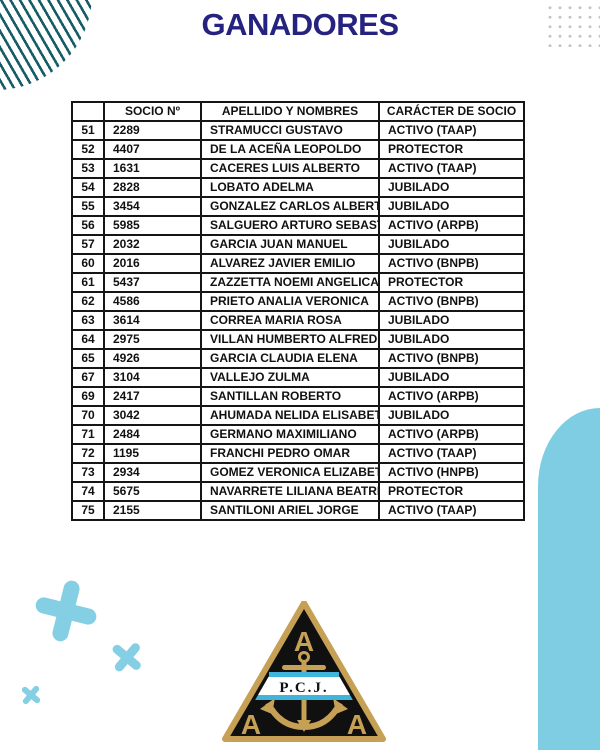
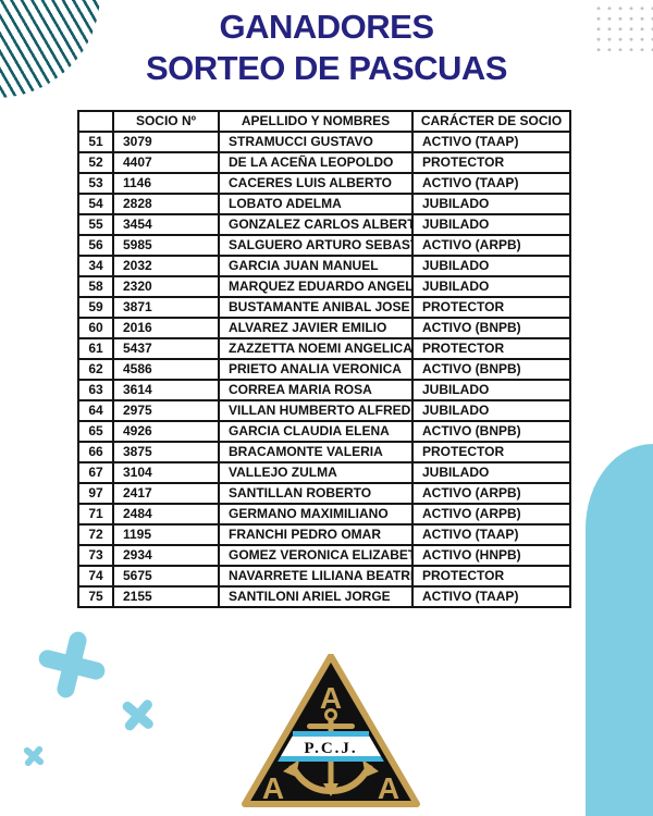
  GANADORES
+ SORTEO DE PASCUAS
  	SOCIO Nº	APELLIDO Y NOMBRES	CARÁCTER DE SOCIO
- 51	2289	STRAMUCCI GUSTAVO	ACTIVO (TAAP)
+ 51	3079	STRAMUCCI GUSTAVO	ACTIVO (TAAP)
  52	4407	DE LA ACEÑA LEOPOLDO	PROTECTOR
- 53	1631	CACERES LUIS ALBERTO	ACTIVO (TAAP)
+ 53	1146	CACERES LUIS ALBERTO	ACTIVO (TAAP)
  54	2828	LOBATO ADELMA	JUBILADO
  55	3454	GONZALEZ CARLOS ALBERT	JUBILADO
  56	5985	SALGUERO ARTURO SEBAS	ACTIVO (ARPB)
- 57	2032	GARCIA JUAN MANUEL	JUBILADO
+ 34	2032	GARCIA JUAN MANUEL	JUBILADO
+ 58	2320	MARQUEZ EDUARDO ANGEL	JUBILADO
+ 59	3871	BUSTAMANTE ANIBAL JOSE	PROTECTOR
  60	2016	ALVAREZ JAVIER EMILIO	ACTIVO (BNPB)
  61	5437	ZAZZETTA NOEMI ANGELICA	PROTECTOR
  62	4586	PRIETO ANALIA VERONICA	ACTIVO (BNPB)
  63	3614	CORREA MARIA ROSA	JUBILADO
  64	2975	VILLAN HUMBERTO ALFRED	JUBILADO
  65	4926	GARCIA CLAUDIA ELENA	ACTIVO (BNPB)
+ 66	3875	BRACAMONTE VALERIA	PROTECTOR
  67	3104	VALLEJO ZULMA	JUBILADO
- 69	2417	SANTILLAN ROBERTO	ACTIVO (ARPB)
+ 97	2417	SANTILLAN ROBERTO	ACTIVO (ARPB)
- 70	3042	AHUMADA NELIDA ELISABET	JUBILADO
  71	2484	GERMANO MAXIMILIANO	ACTIVO (ARPB)
  72	1195	FRANCHI PEDRO OMAR	ACTIVO (TAAP)
  73	2934	GOMEZ VERONICA ELIZABET	ACTIVO (HNPB)
  74	5675	NAVARRETE LILIANA BEATRI	PROTECTOR
  75	2155	SANTILONI ARIEL JORGE	ACTIVO (TAAP)
  A
  P.C.J.
  A
  A
